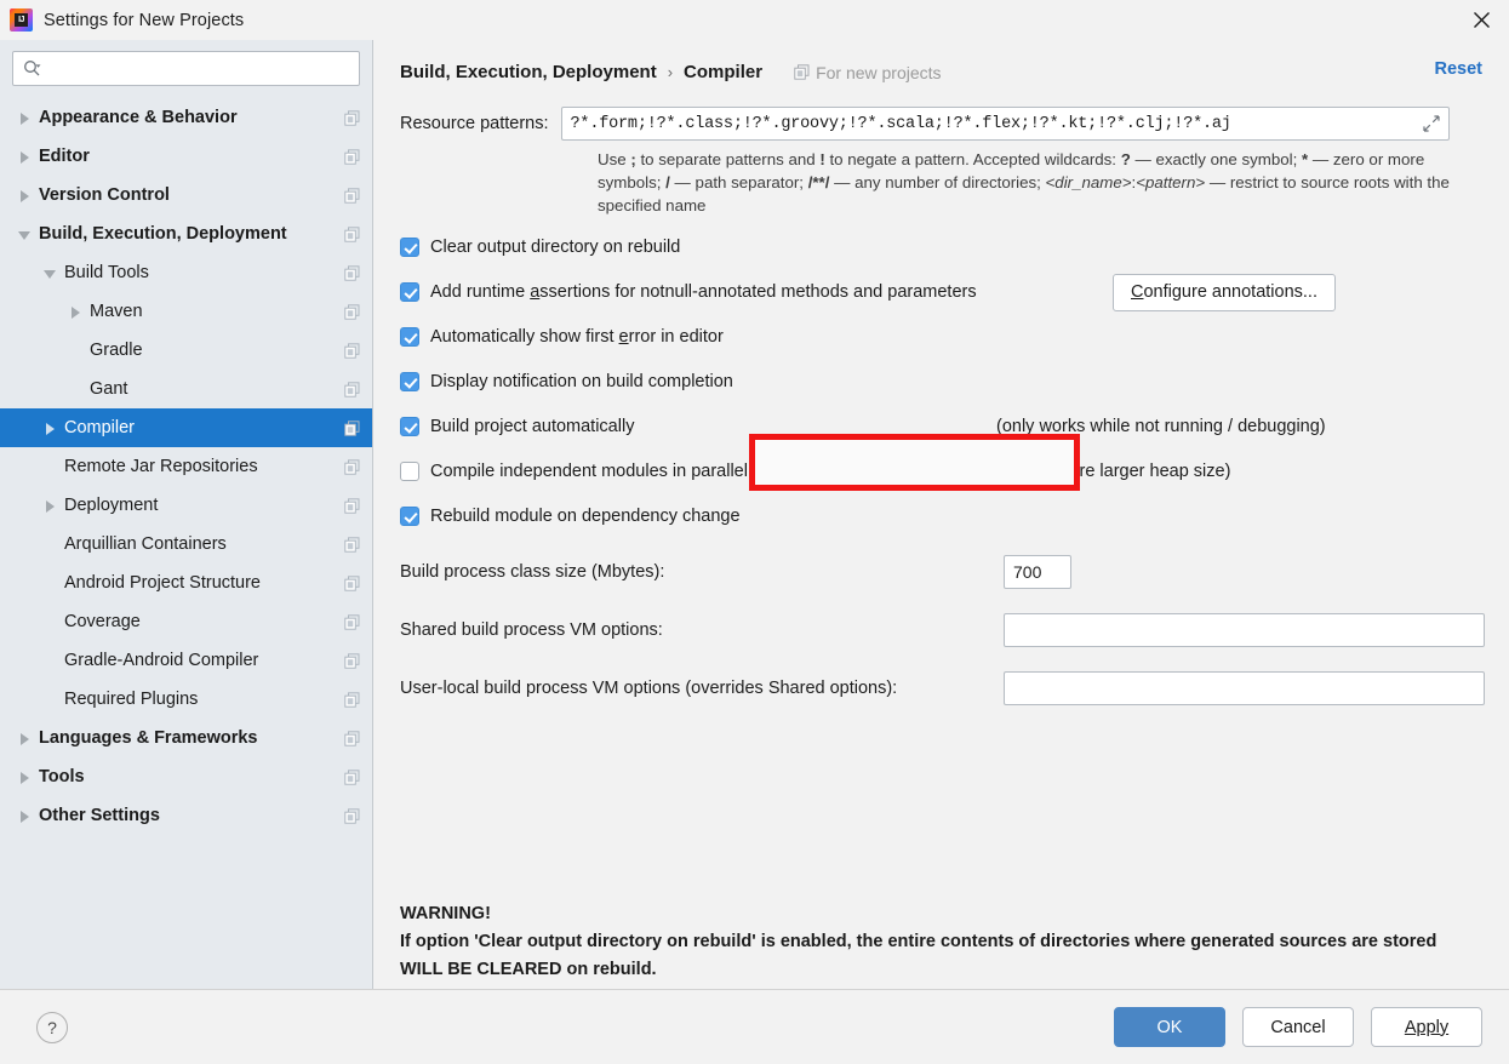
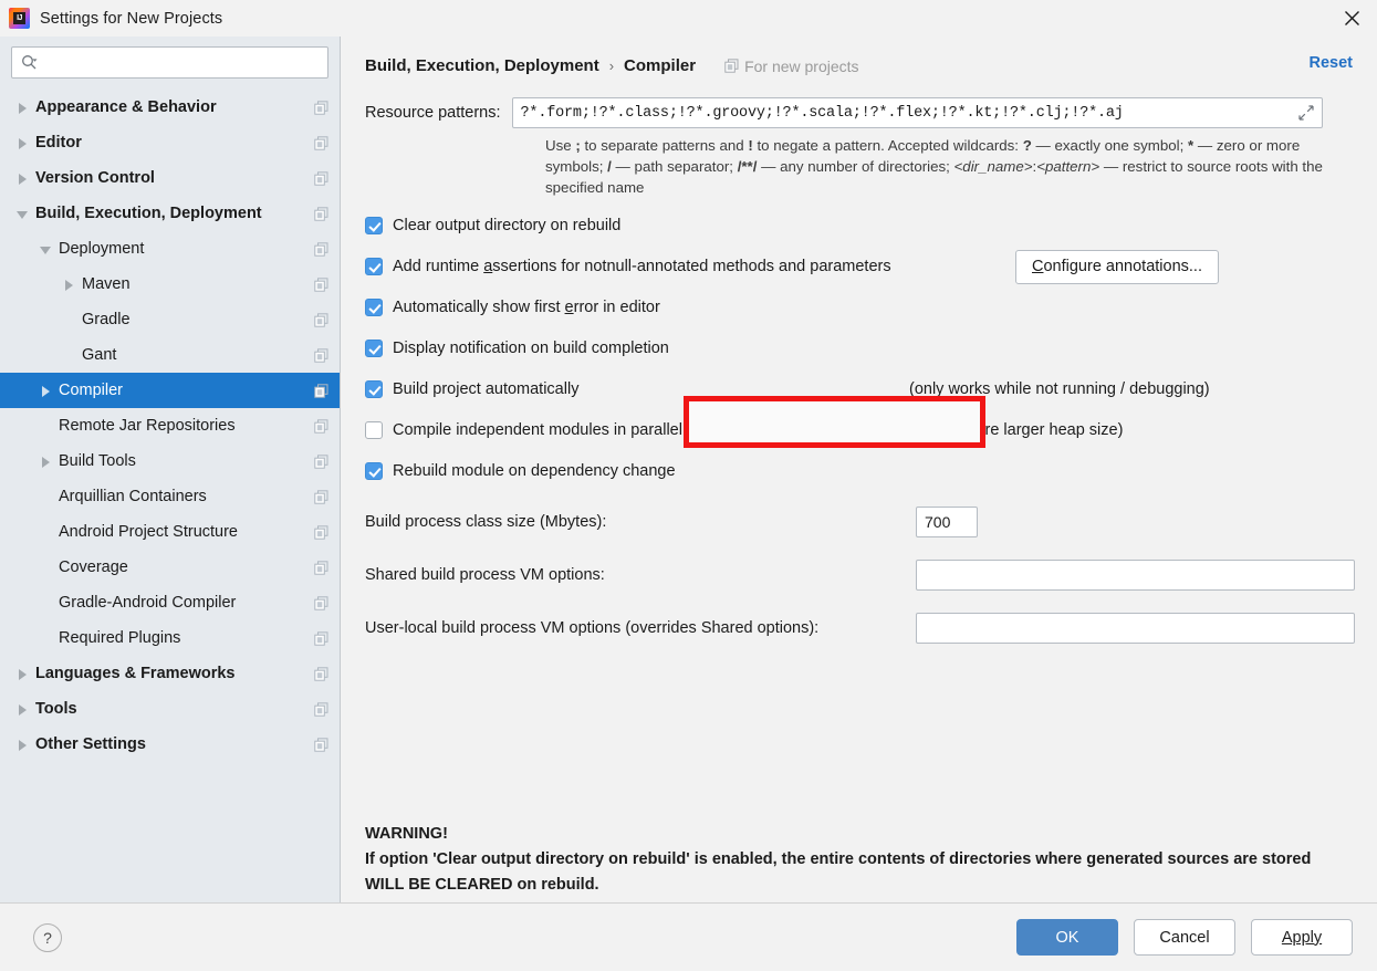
  Settings for New Projects
  Appearance & Behavior
  Editor
  Version Control
  Build, Execution, Deployment
- Build Tools
+ Deployment
  Maven
  Gradle
  Gant
  Compiler
  Remote Jar Repositories
- Deployment
+ Build Tools
  Arquillian Containers
  Android Project Structure
  Coverage
  Gradle-Android Compiler
  Required Plugins
  Languages & Frameworks
  Tools
  Other Settings
  Build, Execution, Deployment
  ›
  Compiler
  For new projects
  Reset
  Resource patterns:
  ?*.form;!?*.class;!?*.groovy;!?*.scala;!?*.flex;!?*.kt;!?*.clj;!?*.aj
  Use ; to separate patterns and ! to negate a pattern. Accepted wildcards: ? — exactly one symbol; * — zero or more symbols; / — path separator; /**/ — any number of directories; <dir_name>:<pattern> — restrict to source roots with the specified name
  Clear output directory on rebuild
  Add runtime assertions for notnull-annotated methods and parameters
  C
  onfigure annotations...
  Automatically show first error in editor
  Display notification on build completion
  Build project automatically
  (only works while not running / debugging)
  Compile independent modules in parallel
  Rebuild module on dependency change
  Build process class size (Mbytes):
  700
  Shared build process VM options:
  User-local build process VM options (overrides Shared options):
  WARNING!
  If option 'Clear output directory on rebuild' is enabled, the entire contents of directories where generated sources are stored WILL BE CLEARED on rebuild.
  ?
  OK
  Cancel
  Apply
